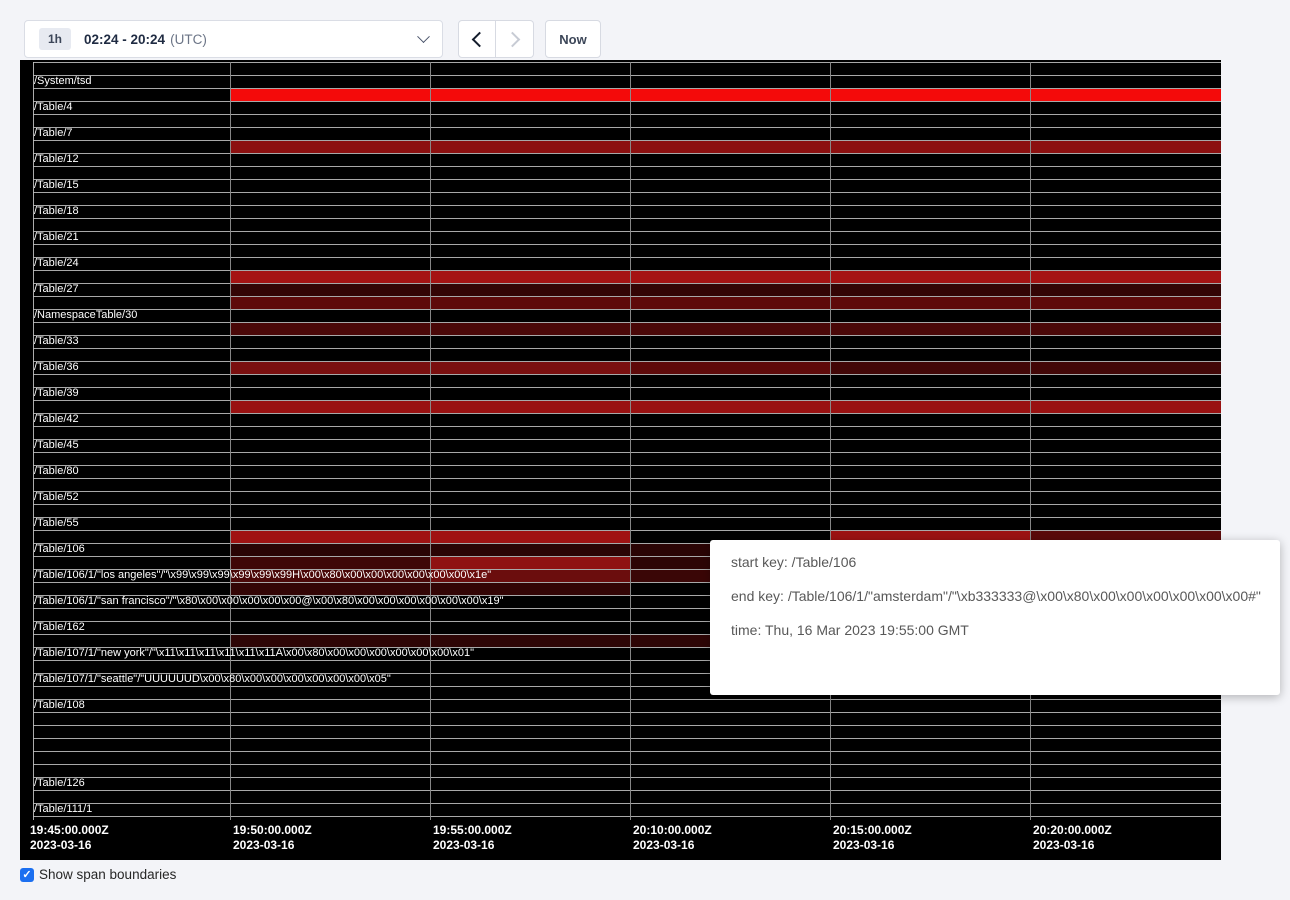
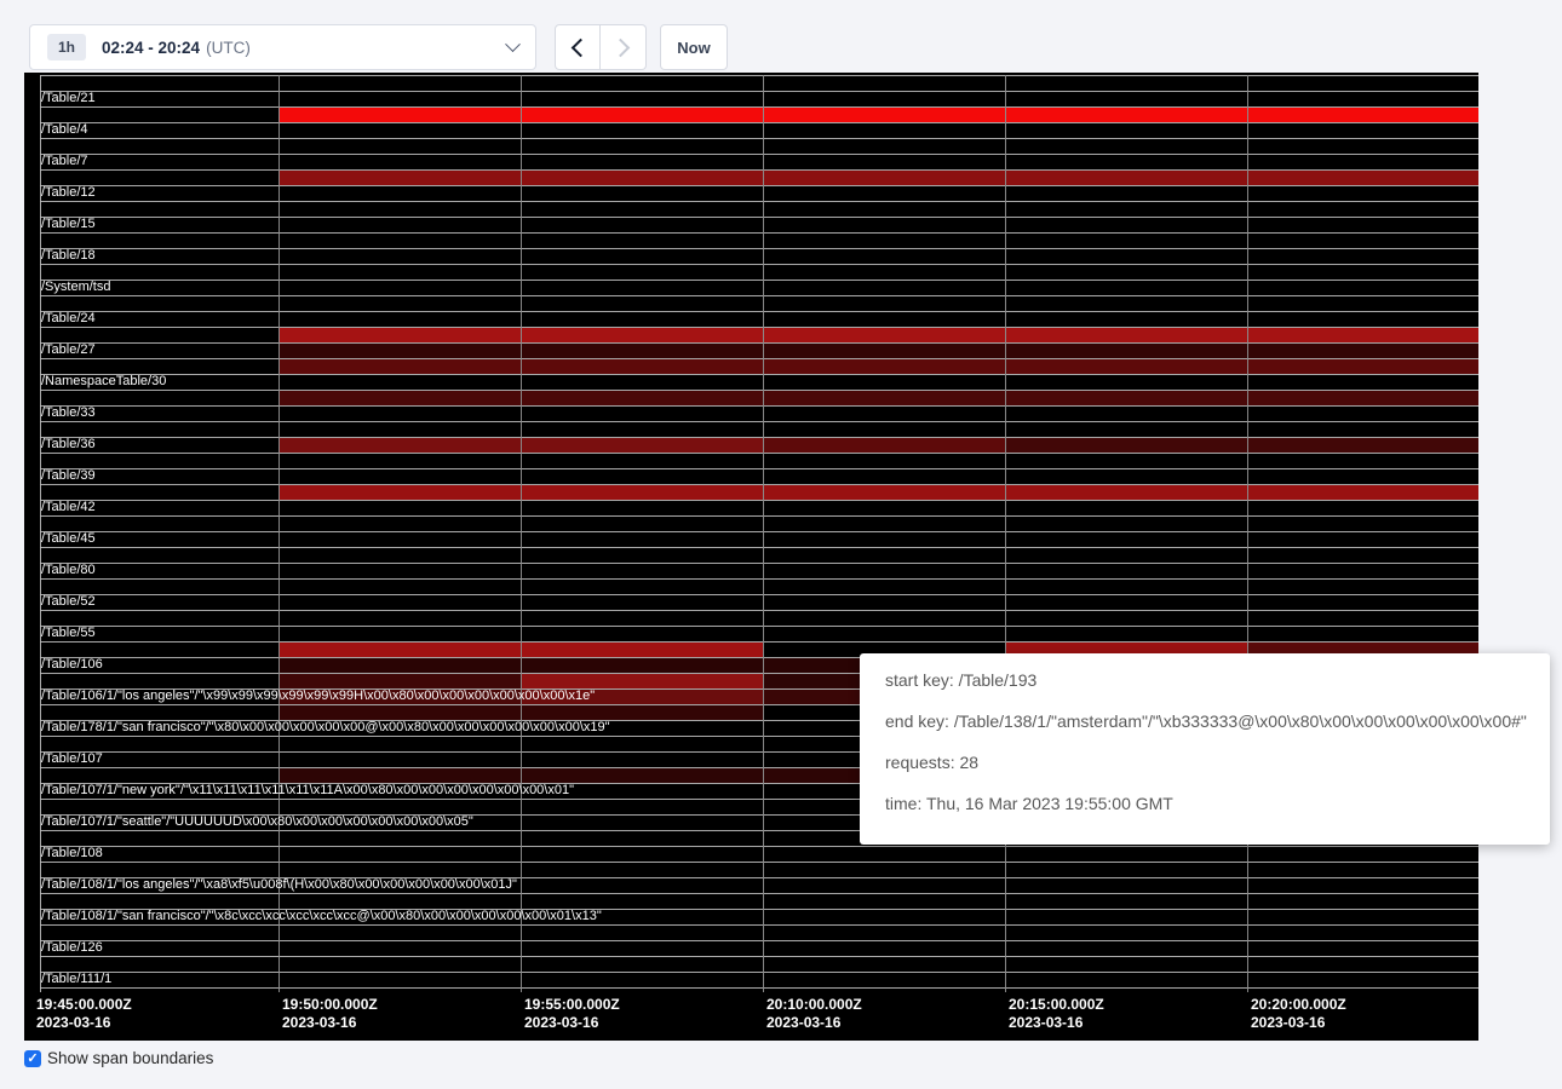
  1h
  02:24 - 20:24
  (UTC)
  Now
- /System/tsd
+ /Table/21
  /Table/4
  /Table/7
  /Table/12
  /Table/15
  /Table/18
- /Table/21
+ /System/tsd
  /Table/24
  /Table/27
  /NamespaceTable/30
  /Table/33
  /Table/36
  /Table/39
  /Table/42
  /Table/45
  /Table/80
  /Table/52
  /Table/55
  /Table/106
  /Table/106/1/"los angeles"/"\x99\x99\x99\x99\x99\x99H\x00\x80\x00\x00\x00\x00\x00\x00\x1e"
- /Table/106/1/"san francisco"/"\x80\x00\x00\x00\x00\x00@\x00\x80\x00\x00\x00\x00\x00\x00\x19"
+ /Table/178/1/"san francisco"/"\x80\x00\x00\x00\x00\x00@\x00\x80\x00\x00\x00\x00\x00\x00\x19"
- /Table/162
+ /Table/107
  /Table/107/1/"new york"/"\x11\x11\x11\x11\x11\x11A\x00\x80\x00\x00\x00\x00\x00\x00\x01"
  /Table/107/1/"seattle"/"UUUUUUD\x00\x80\x00\x00\x00\x00\x00\x00\x05"
  /Table/108
+ /Table/108/1/"los angeles"/"\xa8\xf5\u008f\(H\x00\x80\x00\x00\x00\x00\x00\x01J"
+ /Table/108/1/"san francisco"/"\x8c\xcc\xcc\xcc\xcc\xcc@\x00\x80\x00\x00\x00\x00\x00\x01\x13"
  /Table/126
  /Table/111/1
  19:45:00.000Z
  2023-03-16
  19:50:00.000Z
  2023-03-16
  19:55:00.000Z
  2023-03-16
  20:10:00.000Z
  2023-03-16
  20:15:00.000Z
  2023-03-16
  20:20:00.000Z
  2023-03-16
- start key: /Table/106
+ start key: /Table/193
- end key: /Table/106/1/"amsterdam"/"\xb333333@\x00\x80\x00\x00\x00\x00\x00\x00#"
+ end key: /Table/138/1/"amsterdam"/"\xb333333@\x00\x80\x00\x00\x00\x00\x00\x00#"
+ requests: 28
  time: Thu, 16 Mar 2023 19:55:00 GMT
  ✓
  Show span boundaries
